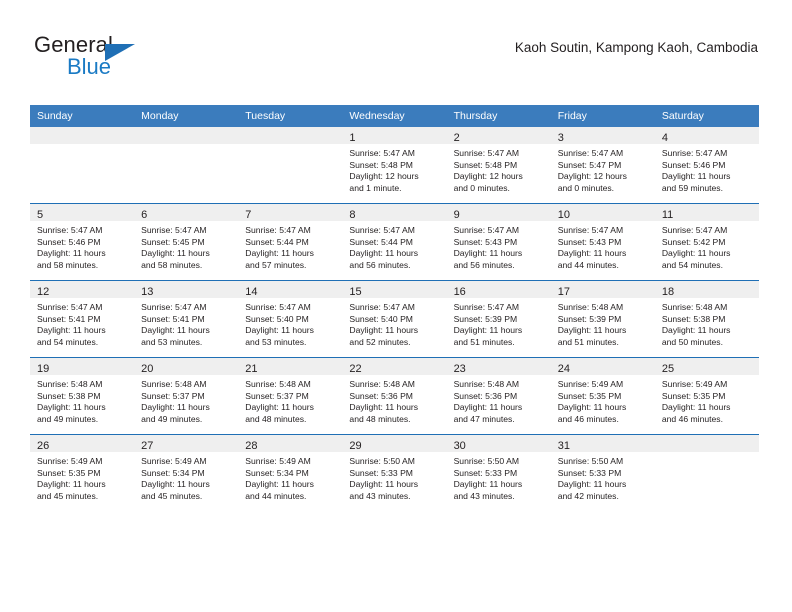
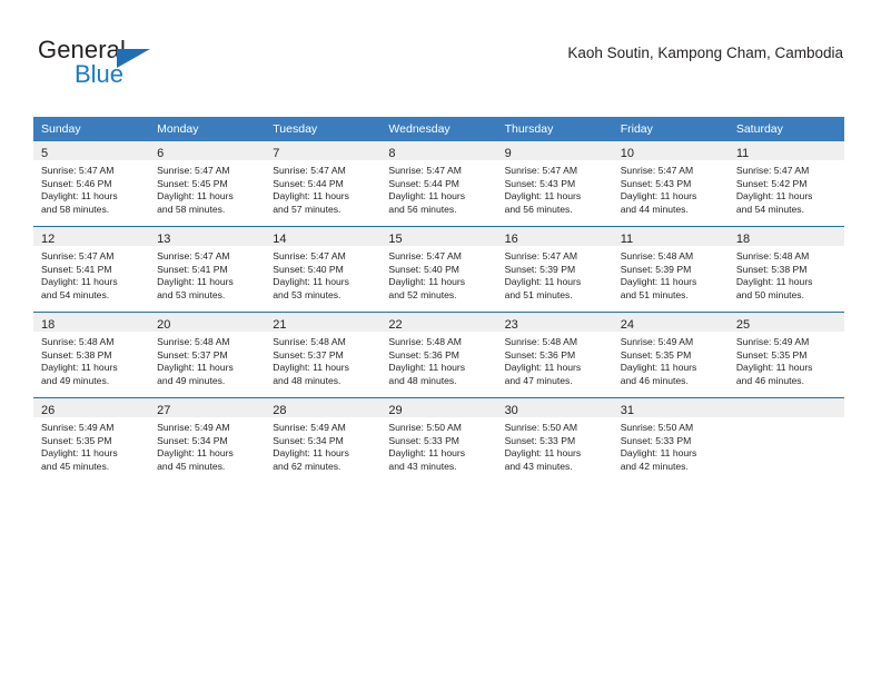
  General
  Blue
- Kaoh Soutin, Kampong Kaoh, Cambodia
+ Kaoh Soutin, Kampong Cham, Cambodia
  Sunday	Monday	Tuesday	Wednesday	Thursday	Friday	Saturday
- 			1Sunrise: 5:47 AMSunset: 5:48 PMDaylight: 12 hoursand 1 minute.	2Sunrise: 5:47 AMSunset: 5:48 PMDaylight: 12 hoursand 0 minutes.	3Sunrise: 5:47 AMSunset: 5:47 PMDaylight: 12 hoursand 0 minutes.	4Sunrise: 5:47 AMSunset: 5:46 PMDaylight: 11 hoursand 59 minutes.
  5Sunrise: 5:47 AMSunset: 5:46 PMDaylight: 11 hoursand 58 minutes.	6Sunrise: 5:47 AMSunset: 5:45 PMDaylight: 11 hoursand 58 minutes.	7Sunrise: 5:47 AMSunset: 5:44 PMDaylight: 11 hoursand 57 minutes.	8Sunrise: 5:47 AMSunset: 5:44 PMDaylight: 11 hoursand 56 minutes.	9Sunrise: 5:47 AMSunset: 5:43 PMDaylight: 11 hoursand 56 minutes.	10Sunrise: 5:47 AMSunset: 5:43 PMDaylight: 11 hoursand 44 minutes.	11Sunrise: 5:47 AMSunset: 5:42 PMDaylight: 11 hoursand 54 minutes.
- 12Sunrise: 5:47 AMSunset: 5:41 PMDaylight: 11 hoursand 54 minutes.	13Sunrise: 5:47 AMSunset: 5:41 PMDaylight: 11 hoursand 53 minutes.	14Sunrise: 5:47 AMSunset: 5:40 PMDaylight: 11 hoursand 53 minutes.	15Sunrise: 5:47 AMSunset: 5:40 PMDaylight: 11 hoursand 52 minutes.	16Sunrise: 5:47 AMSunset: 5:39 PMDaylight: 11 hoursand 51 minutes.	17Sunrise: 5:48 AMSunset: 5:39 PMDaylight: 11 hoursand 51 minutes.	18Sunrise: 5:48 AMSunset: 5:38 PMDaylight: 11 hoursand 50 minutes.
+ 12Sunrise: 5:47 AMSunset: 5:41 PMDaylight: 11 hoursand 54 minutes.	13Sunrise: 5:47 AMSunset: 5:41 PMDaylight: 11 hoursand 53 minutes.	14Sunrise: 5:47 AMSunset: 5:40 PMDaylight: 11 hoursand 53 minutes.	15Sunrise: 5:47 AMSunset: 5:40 PMDaylight: 11 hoursand 52 minutes.	16Sunrise: 5:47 AMSunset: 5:39 PMDaylight: 11 hoursand 51 minutes.	11Sunrise: 5:48 AMSunset: 5:39 PMDaylight: 11 hoursand 51 minutes.	18Sunrise: 5:48 AMSunset: 5:38 PMDaylight: 11 hoursand 50 minutes.
- 19Sunrise: 5:48 AMSunset: 5:38 PMDaylight: 11 hoursand 49 minutes.	20Sunrise: 5:48 AMSunset: 5:37 PMDaylight: 11 hoursand 49 minutes.	21Sunrise: 5:48 AMSunset: 5:37 PMDaylight: 11 hoursand 48 minutes.	22Sunrise: 5:48 AMSunset: 5:36 PMDaylight: 11 hoursand 48 minutes.	23Sunrise: 5:48 AMSunset: 5:36 PMDaylight: 11 hoursand 47 minutes.	24Sunrise: 5:49 AMSunset: 5:35 PMDaylight: 11 hoursand 46 minutes.	25Sunrise: 5:49 AMSunset: 5:35 PMDaylight: 11 hoursand 46 minutes.
+ 18Sunrise: 5:48 AMSunset: 5:38 PMDaylight: 11 hoursand 49 minutes.	20Sunrise: 5:48 AMSunset: 5:37 PMDaylight: 11 hoursand 49 minutes.	21Sunrise: 5:48 AMSunset: 5:37 PMDaylight: 11 hoursand 48 minutes.	22Sunrise: 5:48 AMSunset: 5:36 PMDaylight: 11 hoursand 48 minutes.	23Sunrise: 5:48 AMSunset: 5:36 PMDaylight: 11 hoursand 47 minutes.	24Sunrise: 5:49 AMSunset: 5:35 PMDaylight: 11 hoursand 46 minutes.	25Sunrise: 5:49 AMSunset: 5:35 PMDaylight: 11 hoursand 46 minutes.
- 26Sunrise: 5:49 AMSunset: 5:35 PMDaylight: 11 hoursand 45 minutes.	27Sunrise: 5:49 AMSunset: 5:34 PMDaylight: 11 hoursand 45 minutes.	28Sunrise: 5:49 AMSunset: 5:34 PMDaylight: 11 hoursand 44 minutes.	29Sunrise: 5:50 AMSunset: 5:33 PMDaylight: 11 hoursand 43 minutes.	30Sunrise: 5:50 AMSunset: 5:33 PMDaylight: 11 hoursand 43 minutes.	31Sunrise: 5:50 AMSunset: 5:33 PMDaylight: 11 hoursand 42 minutes.
+ 26Sunrise: 5:49 AMSunset: 5:35 PMDaylight: 11 hoursand 45 minutes.	27Sunrise: 5:49 AMSunset: 5:34 PMDaylight: 11 hoursand 45 minutes.	28Sunrise: 5:49 AMSunset: 5:34 PMDaylight: 11 hoursand 62 minutes.	29Sunrise: 5:50 AMSunset: 5:33 PMDaylight: 11 hoursand 43 minutes.	30Sunrise: 5:50 AMSunset: 5:33 PMDaylight: 11 hoursand 43 minutes.	31Sunrise: 5:50 AMSunset: 5:33 PMDaylight: 11 hoursand 42 minutes.
